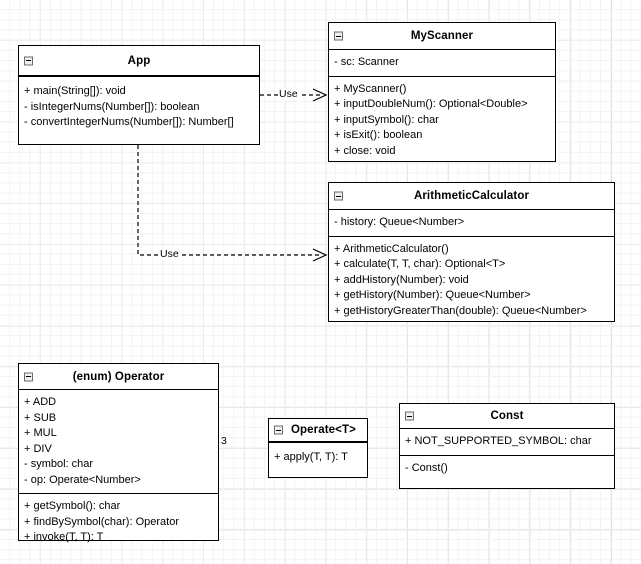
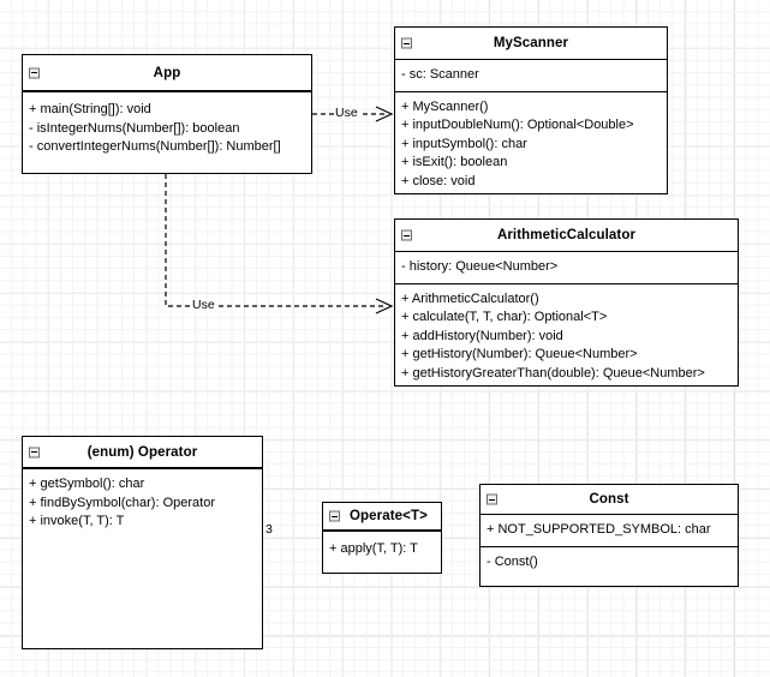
  App
  + main(String[]): void
  - isIntegerNums(Number[]): boolean
  - convertIntegerNums(Number[]): Number[]
  MyScanner
  - sc: Scanner
  + MyScanner()
  + inputDoubleNum(): Optional<Double>
  + inputSymbol(): char
  + isExit(): boolean
  + close: void
  ArithmeticCalculator
  - history: Queue<Number>
  + ArithmeticCalculator()
  + calculate(T, T, char): Optional<T>
  + addHistory(Number): void
  + getHistory(Number): Queue<Number>
  + getHistoryGreaterThan(double): Queue<Number>
  (enum) Operator
- + ADD
- + SUB
- + MUL
- + DIV
- - symbol: char
- - op: Operate<Number>
  + getSymbol(): char
  + findBySymbol(char): Operator
  + invoke(T, T): T
  Operate<T>
  + apply(T, T): T
  Const
  + NOT_SUPPORTED_SYMBOL: char
  - Const()
  Use
  Use
  3
